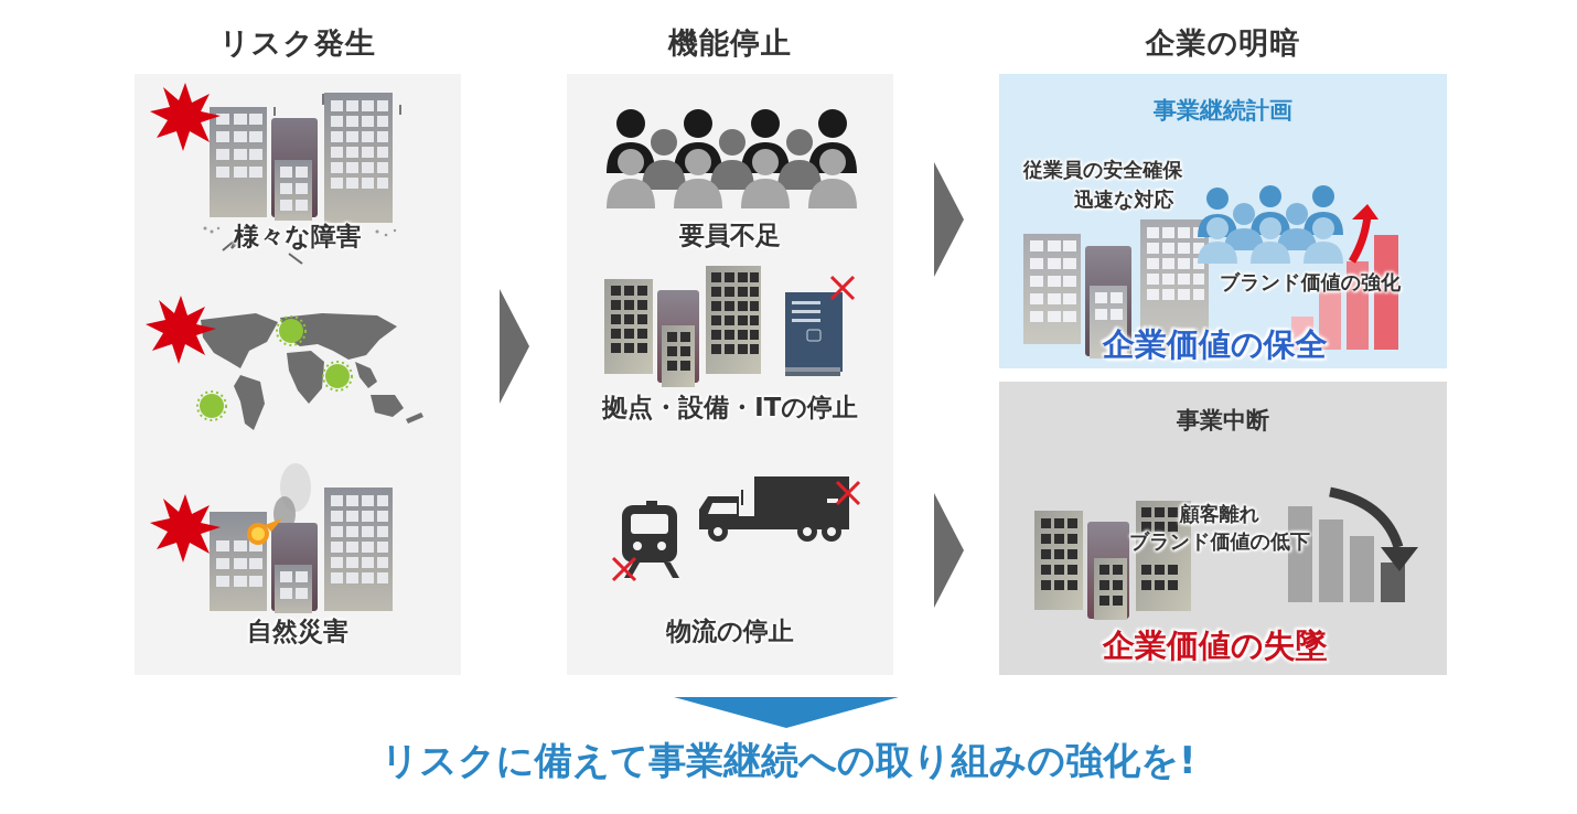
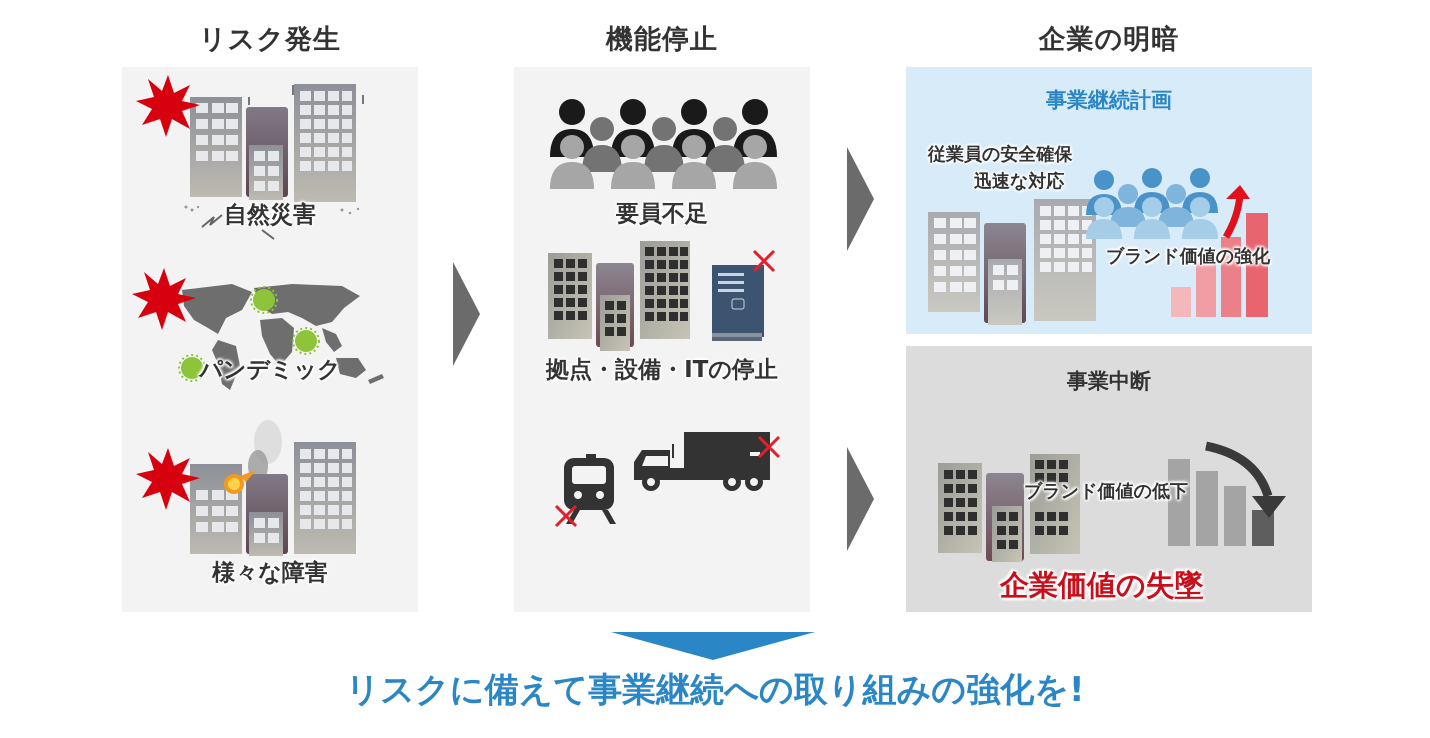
  リスク発生
  機能停止
  企業の明暗
- 様々な障害
+ 自然災害
+ パンデミック
- 自然災害
+ 様々な障害
  要員不足
  拠点・設備・ITの停止
- 物流の停止
  事業継続計画
  従業員の安全確保
  迅速な対応
  ブランド価値の強化
- 企業価値の保全
  事業中断
- 顧客離れ
  ブランド価値の低下
  企業価値の失墜
  リスクに備えて事業継続への取り組みの強化を!
